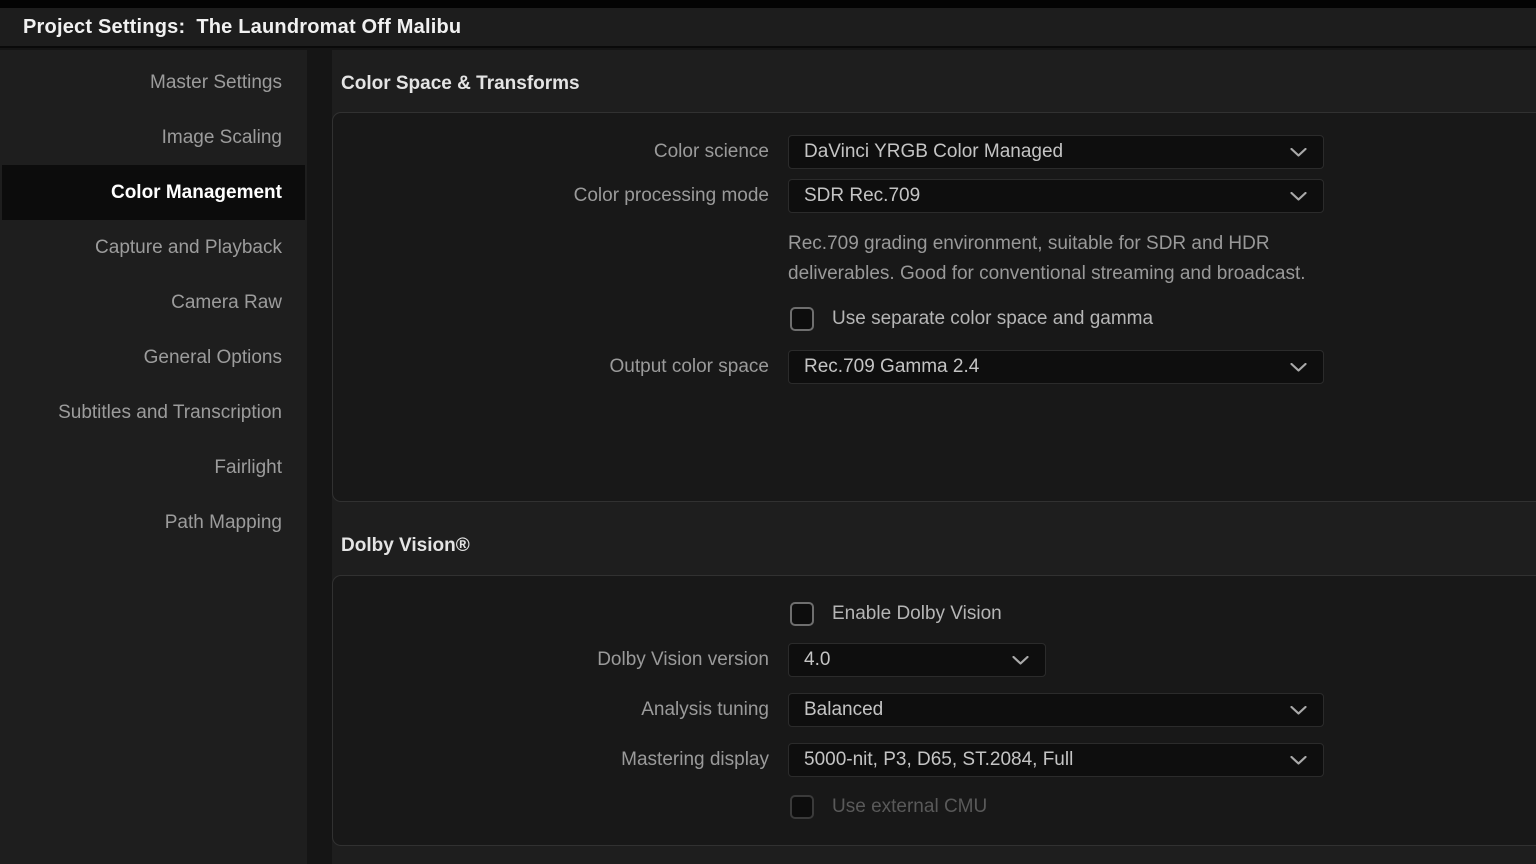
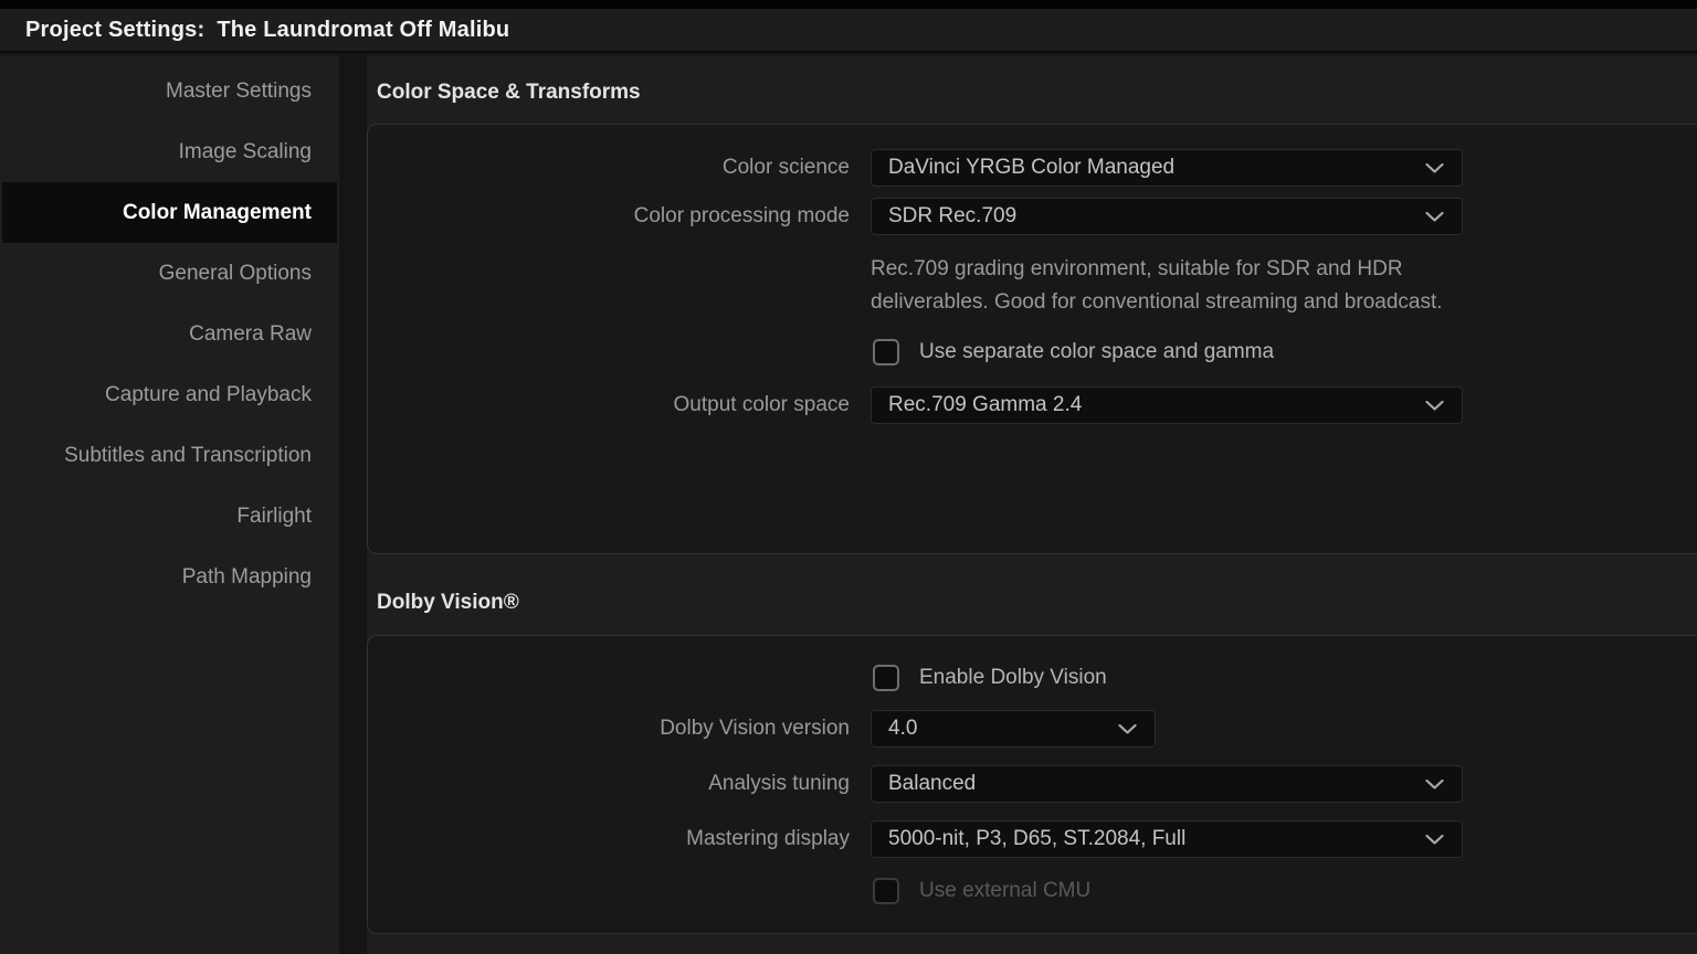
  Project Settings:
  The Laundromat Off Malibu
  Master Settings
  Image Scaling
  Color Management
- Capture and Playback
+ General Options
  Camera Raw
- General Options
+ Capture and Playback
  Subtitles and Transcription
  Fairlight
  Path Mapping
  Color Space & Transforms
  Color science
  DaVinci YRGB Color Managed
  Color processing mode
  SDR Rec.709
  Rec.709 grading environment, suitable for SDR and HDR deliverables. Good for conventional streaming and broadcast.
  Use separate color space and gamma
  Output color space
  Rec.709 Gamma 2.4
  Dolby Vision®
  Enable Dolby Vision
  Dolby Vision version
  4.0
  Analysis tuning
  Balanced
  Mastering display
  5000-nit, P3, D65, ST.2084, Full
  Use external CMU
